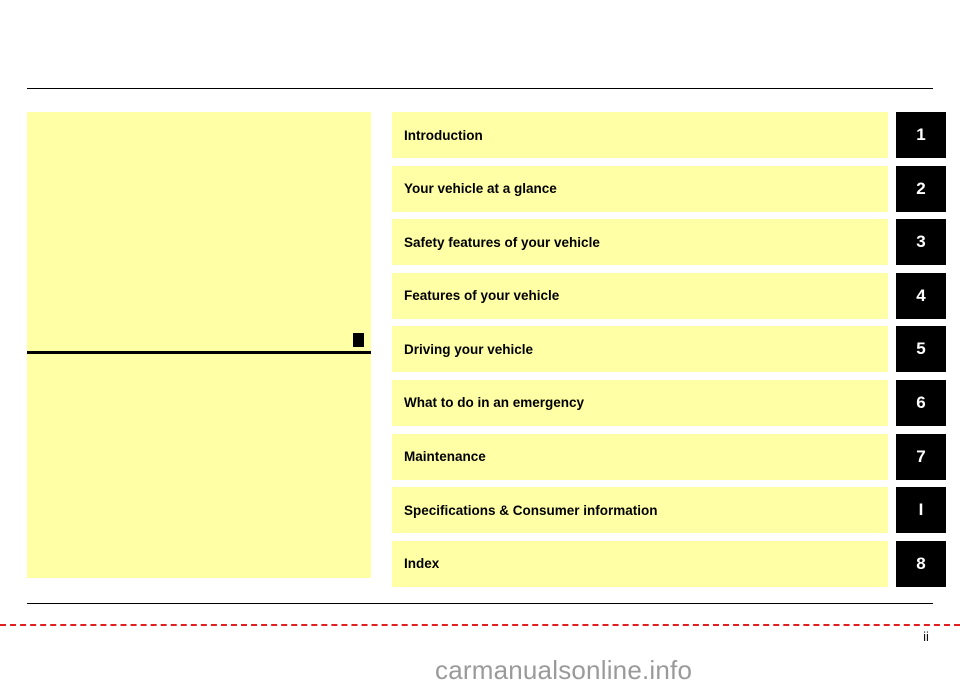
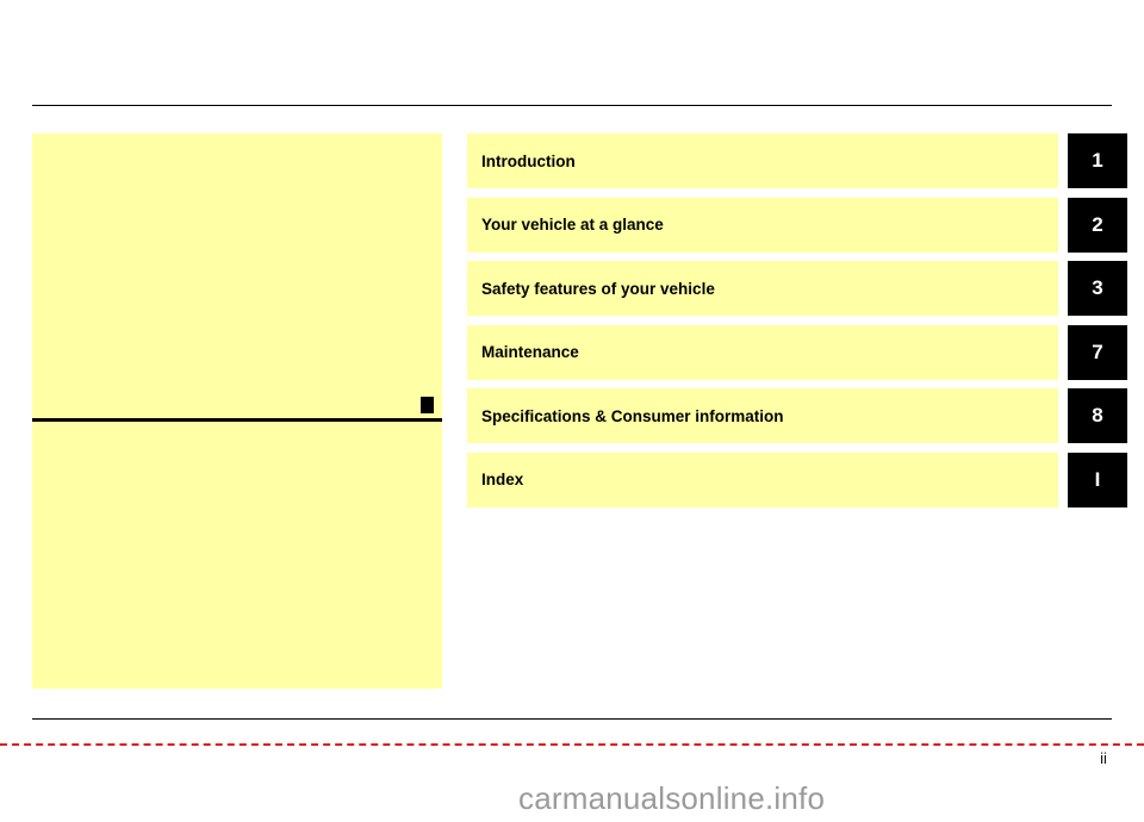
  Introduction
  1
  Your vehicle at a glance
  2
  Safety features of your vehicle
  3
- Features of your vehicle
- 4
- Driving your vehicle
- 5
- What to do in an emergency
- 6
  Maintenance
  7
  Specifications & Consumer information
- I
+ 8
  Index
- 8
+ I
  ii
  carmanualsonline.info
